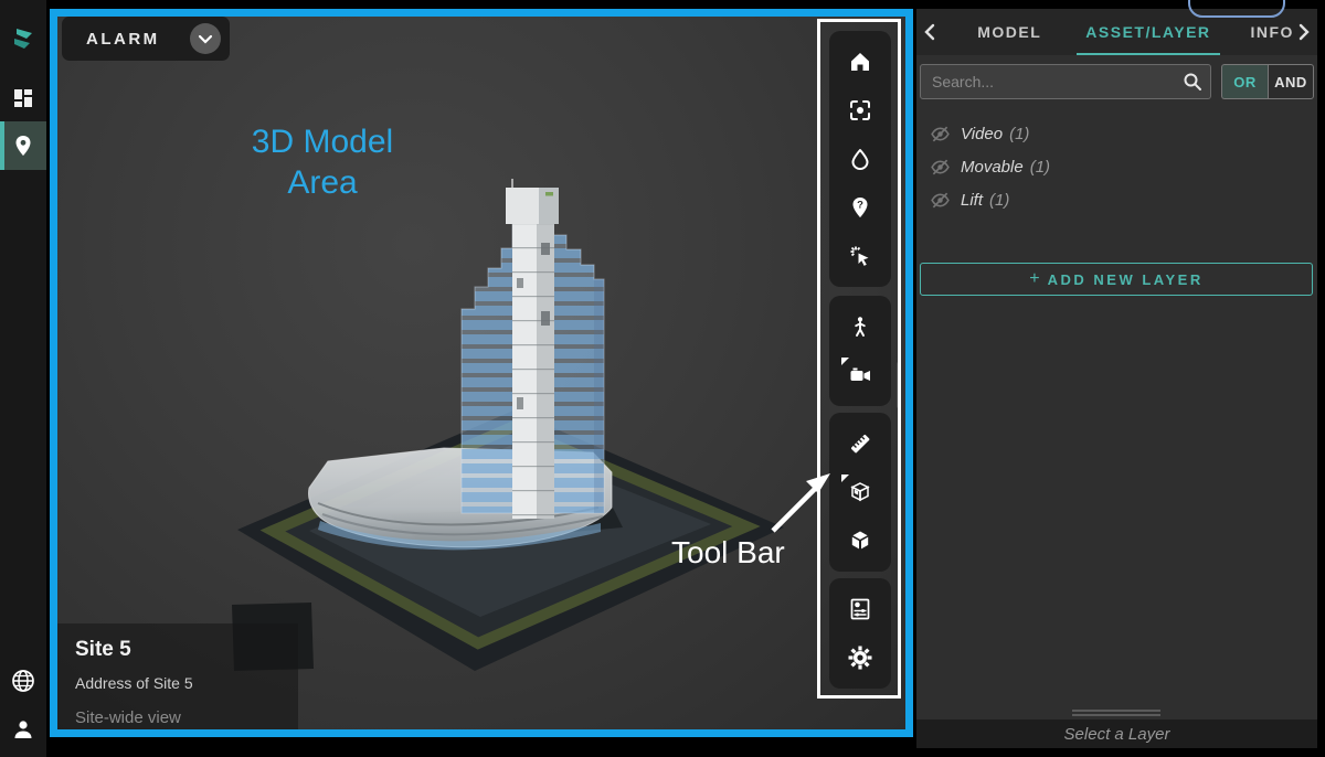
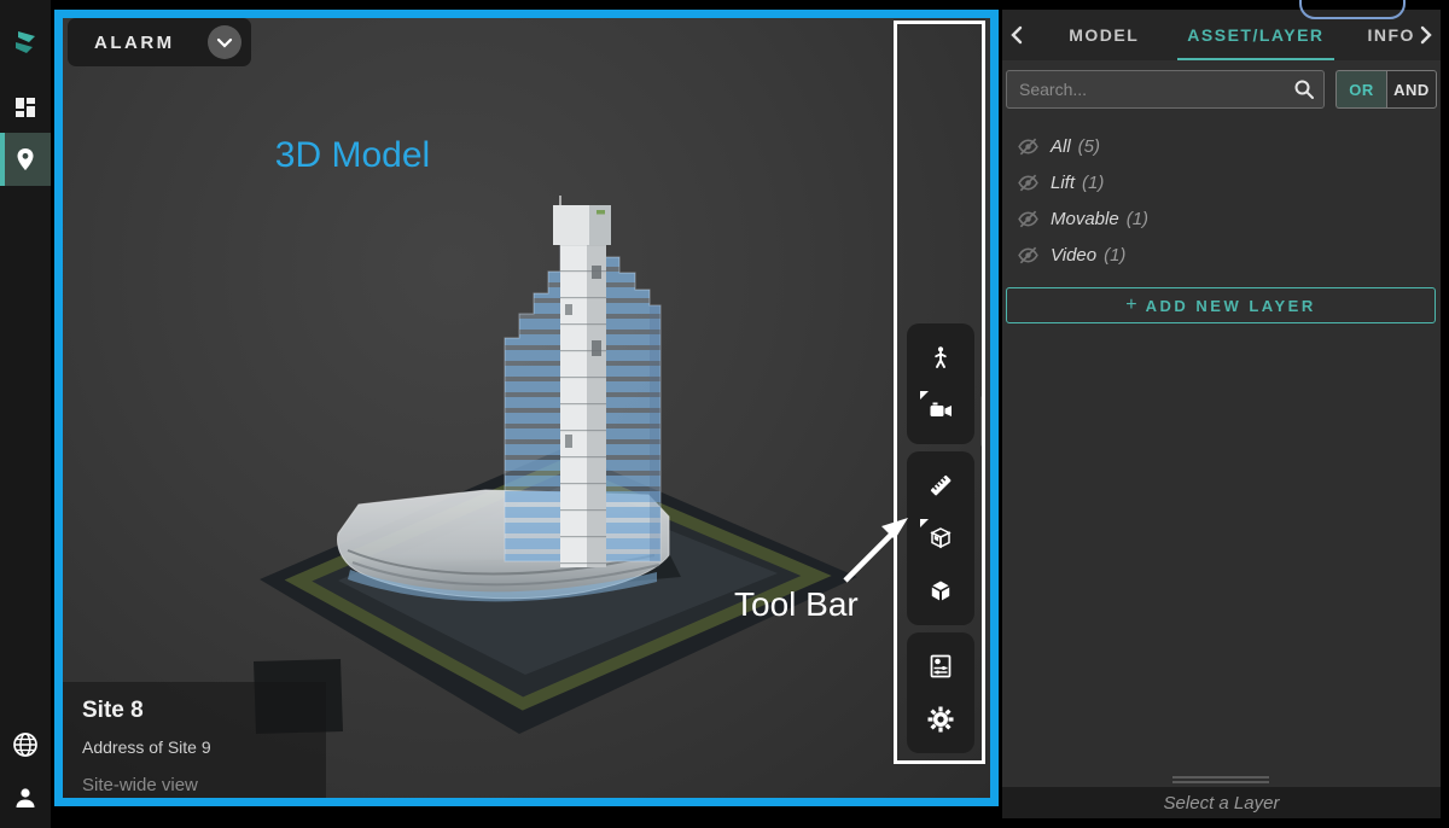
  ALARM
  3D Model
- Area
  Tool Bar
- Site 5
+ Site 8
- Address of Site 5
+ Address of Site 9
  Site-wide view
- ?
  MODEL
  ASSET/LAYER
  INFO
  Search...
  OR
  AND
+ All
+ (5)
- Video
+ Lift
  (1)
  Movable
  (1)
- Lift
+ Video
  (1)
  +
  ADD NEW LAYER
  Select a Layer
